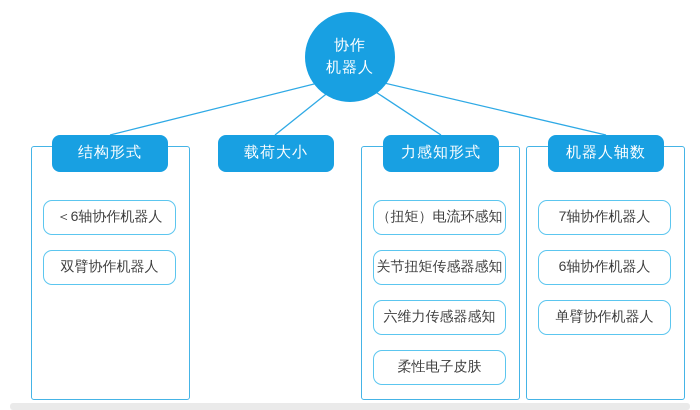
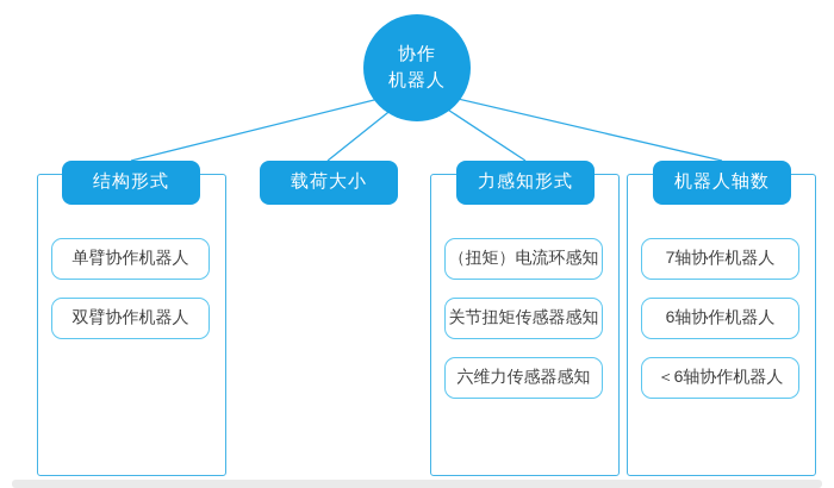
  协作
  机器人
  结构形式
- ＜6轴协作机器人
+ 单臂协作机器人
  双臂协作机器人
  载荷大小
  力感知形式
  （扭矩）电流环感知
  关节扭矩传感器感知
  六维力传感器感知
- 柔性电子皮肤
  机器人轴数
  7轴协作机器人
  6轴协作机器人
- 单臂协作机器人
+ ＜6轴协作机器人
